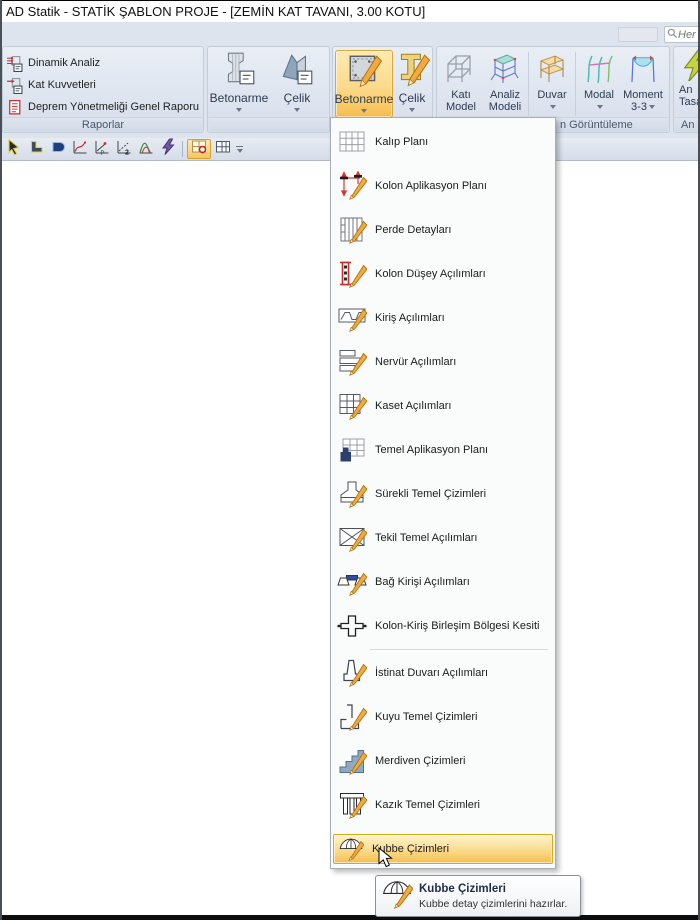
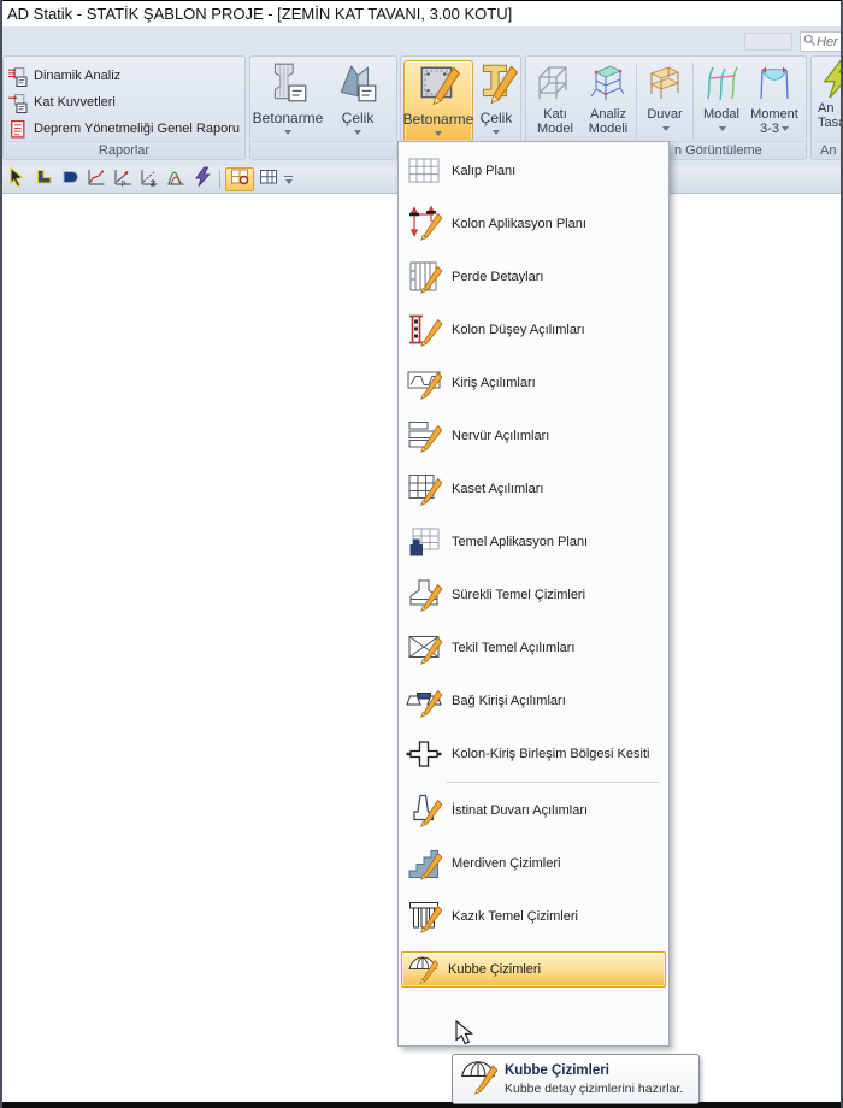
  AD Statik - STATİK ŞABLON PROJE - [ZEMİN KAT TAVANI, 3.00 KOTU]
  Her
  Dinamik Analiz
  Kat Kuvvetleri
  Deprem Yönetmeliği Genel Raporu
  Raporlar
  Betonarme
  Çelik
  Betonarme
  Çelik
  Katı
  Model
  Analiz
  Modeli
  Duvar
  Modal
  Moment
  3-3
  n Görüntüleme
  An
  Tas
  An
  Kalıp Planı
  Kolon Aplikasyon Planı
  Perde Detayları
  Kolon Düşey Açılımları
  Kiriş Açılımları
  Nervür Açılımları
  Kaset Açılımları
  Temel Aplikasyon Planı
  Sürekli Temel Çizimleri
  Tekil Temel Açılımları
  Bağ Kirişi Açılımları
  Kolon-Kiriş Birleşim Bölgesi Kesiti
  İstinat Duvarı Açılımları
- Kuyu Temel Çizimleri
  Merdiven Çizimleri
  Kazık Temel Çizimleri
  Kubbe Çizimleri
  Kubbe Çizimleri
  Kubbe detay çizimlerini hazırlar.
